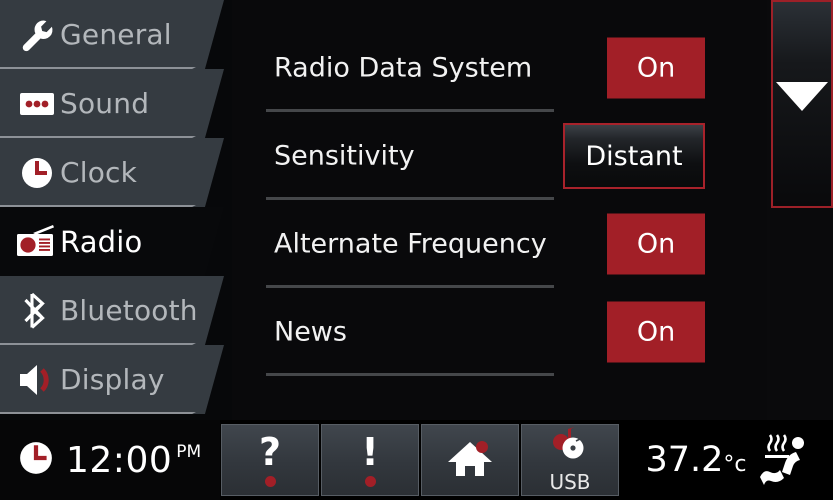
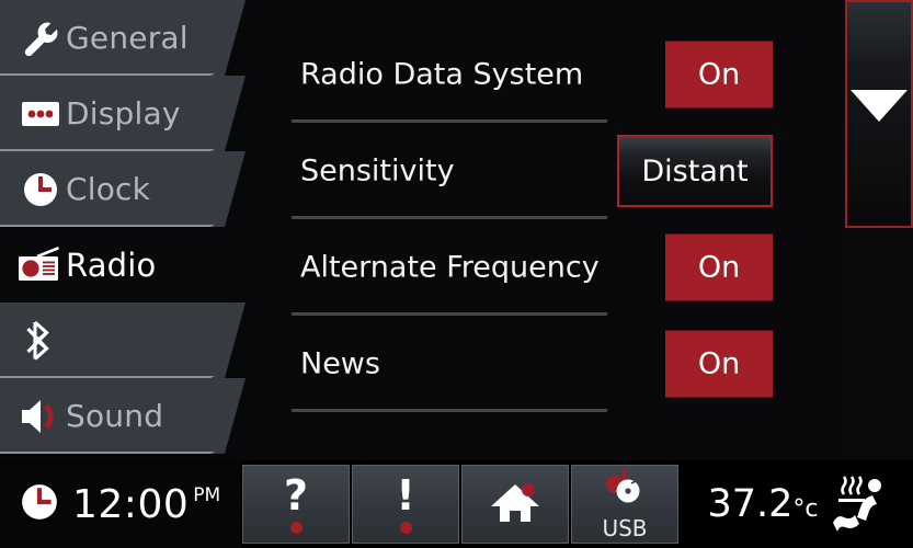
  General
- Sound
+ Display
  Clock
  Radio
- Bluetooth
- Display
+ Sound
  Radio Data System
  On
  Sensitivity
  Distant
  Alternate Frequency
  On
  News
  On
  12:00
  PM
  ?
  !
  USB
  37.2°c
